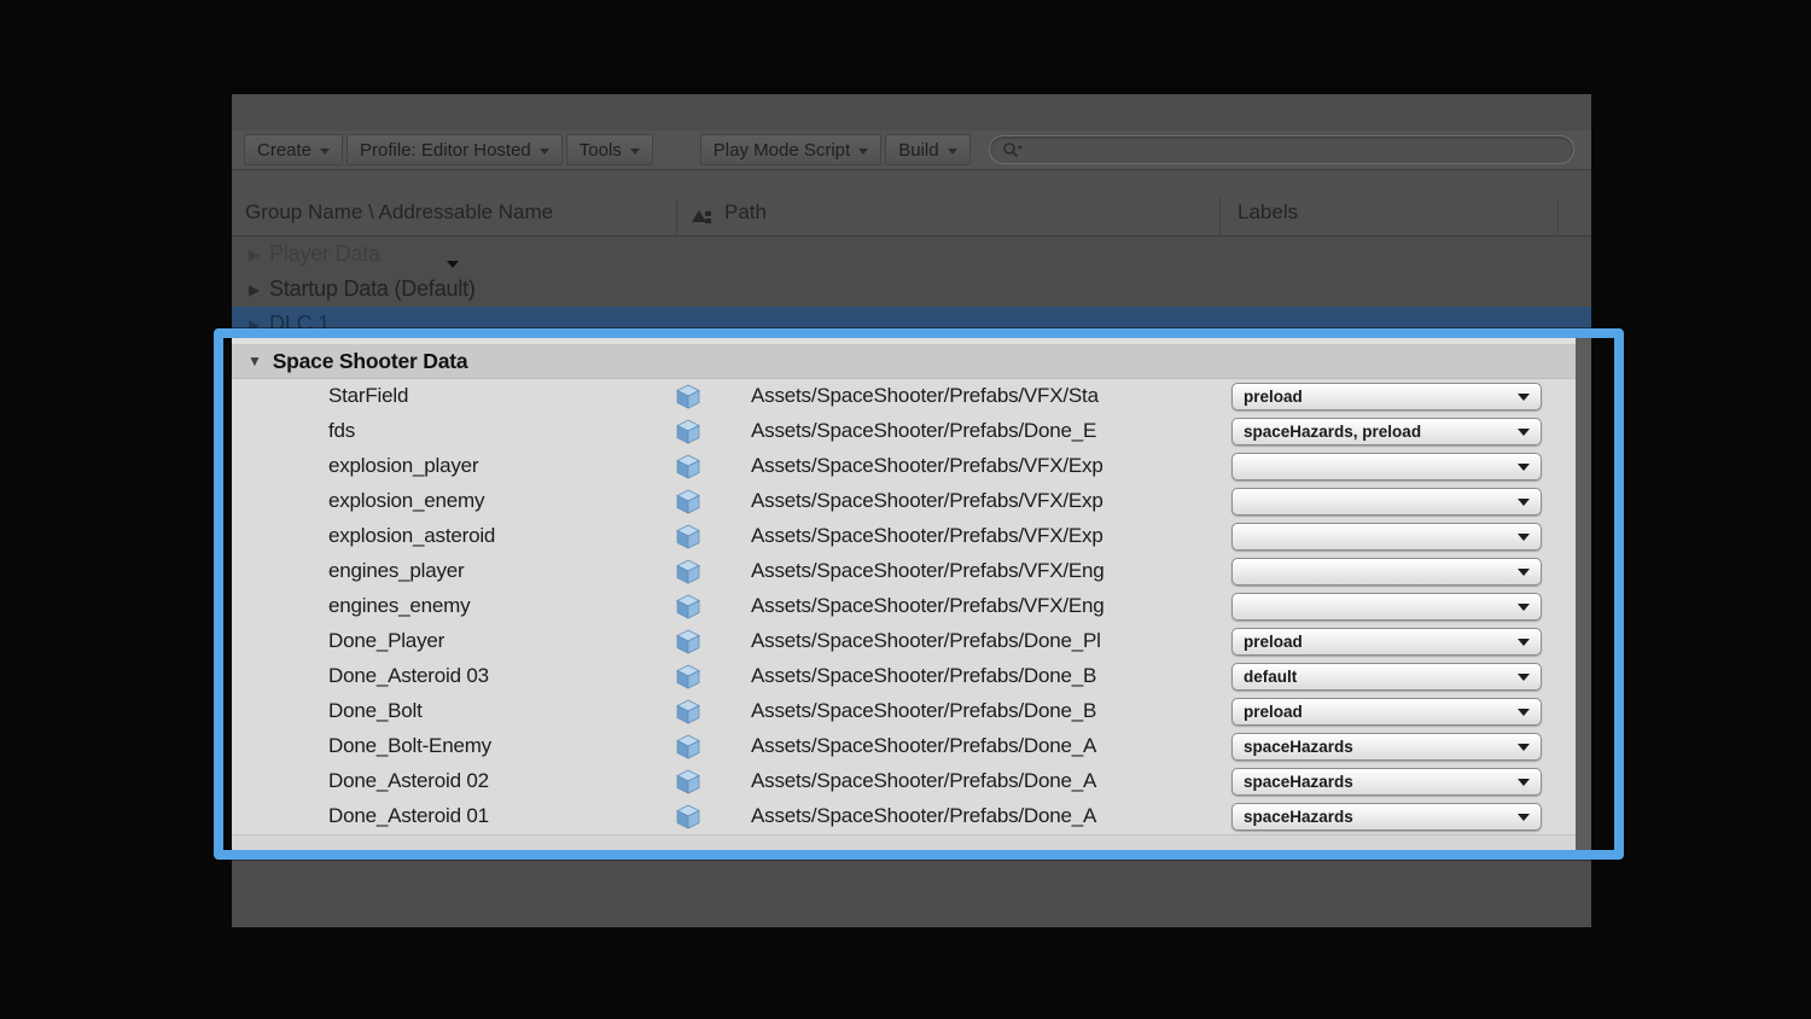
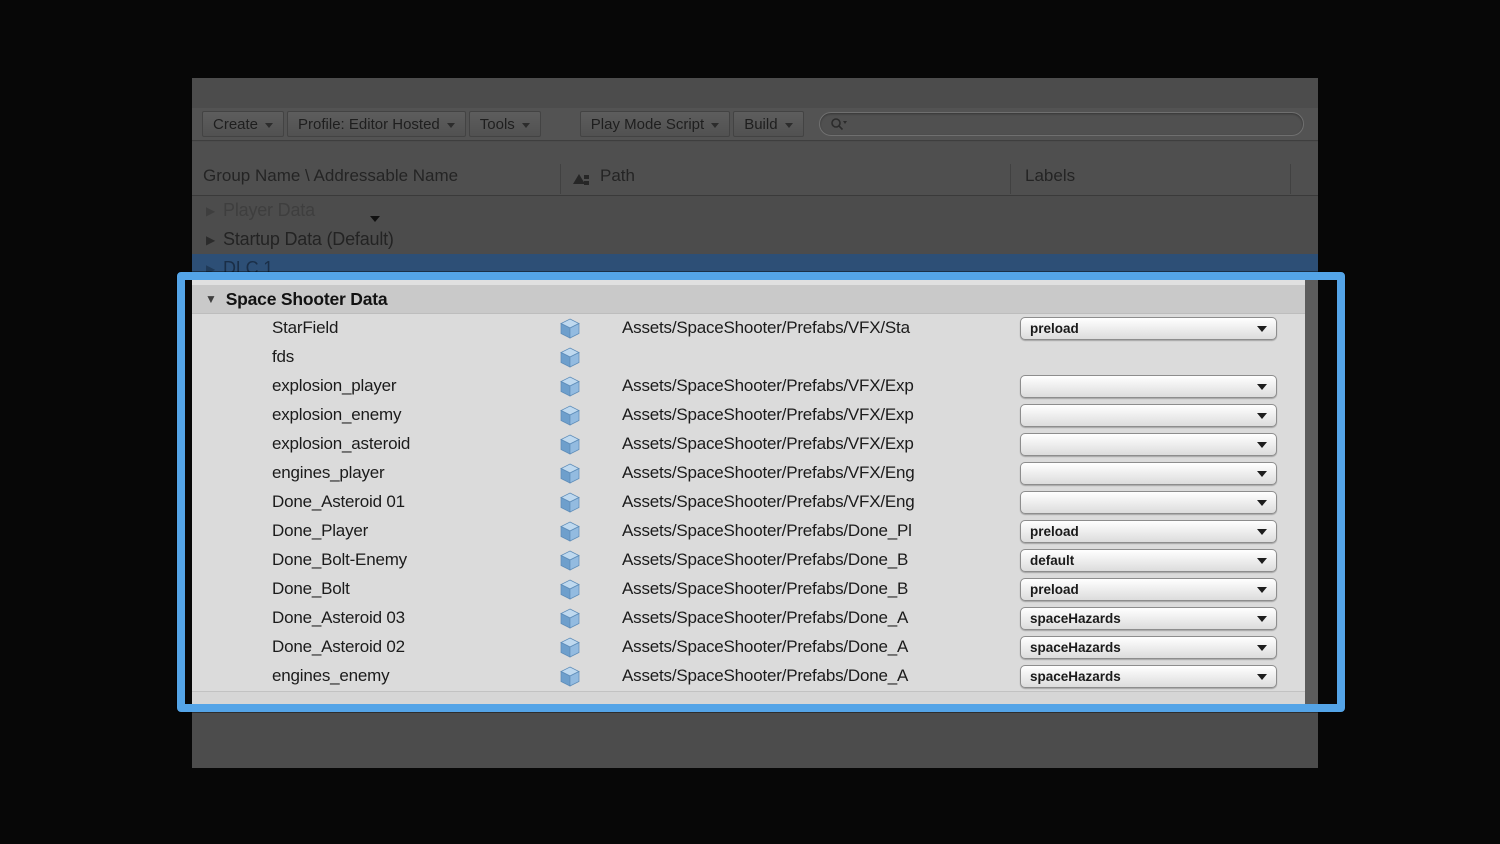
  Create
  Profile: Editor Hosted
  Tools
  Play Mode Script
  Build
  Group Name \ Addressable Name
  Path
  Labels
  ▶
  Startup Data (Default)
  ▶
  DLC 1
  ▼
  Space Shooter Data
  StarField
  Assets/SpaceShooter/Prefabs/VFX/Sta
  preload
  fds
- Assets/SpaceShooter/Prefabs/Done_E
- spaceHazards, preload
  explosion_player
  Assets/SpaceShooter/Prefabs/VFX/Exp
  explosion_enemy
  Assets/SpaceShooter/Prefabs/VFX/Exp
  explosion_asteroid
  Assets/SpaceShooter/Prefabs/VFX/Exp
  engines_player
  Assets/SpaceShooter/Prefabs/VFX/Eng
- engines_enemy
+ Done_Asteroid 01
  Assets/SpaceShooter/Prefabs/VFX/Eng
  Done_Player
  Assets/SpaceShooter/Prefabs/Done_Pl
  preload
- Done_Asteroid 03
+ Done_Bolt-Enemy
  Assets/SpaceShooter/Prefabs/Done_B
  default
  Done_Bolt
  Assets/SpaceShooter/Prefabs/Done_B
  preload
- Done_Bolt-Enemy
+ Done_Asteroid 03
  Assets/SpaceShooter/Prefabs/Done_A
  spaceHazards
  Done_Asteroid 02
  Assets/SpaceShooter/Prefabs/Done_A
  spaceHazards
- Done_Asteroid 01
+ engines_enemy
  Assets/SpaceShooter/Prefabs/Done_A
  spaceHazards
